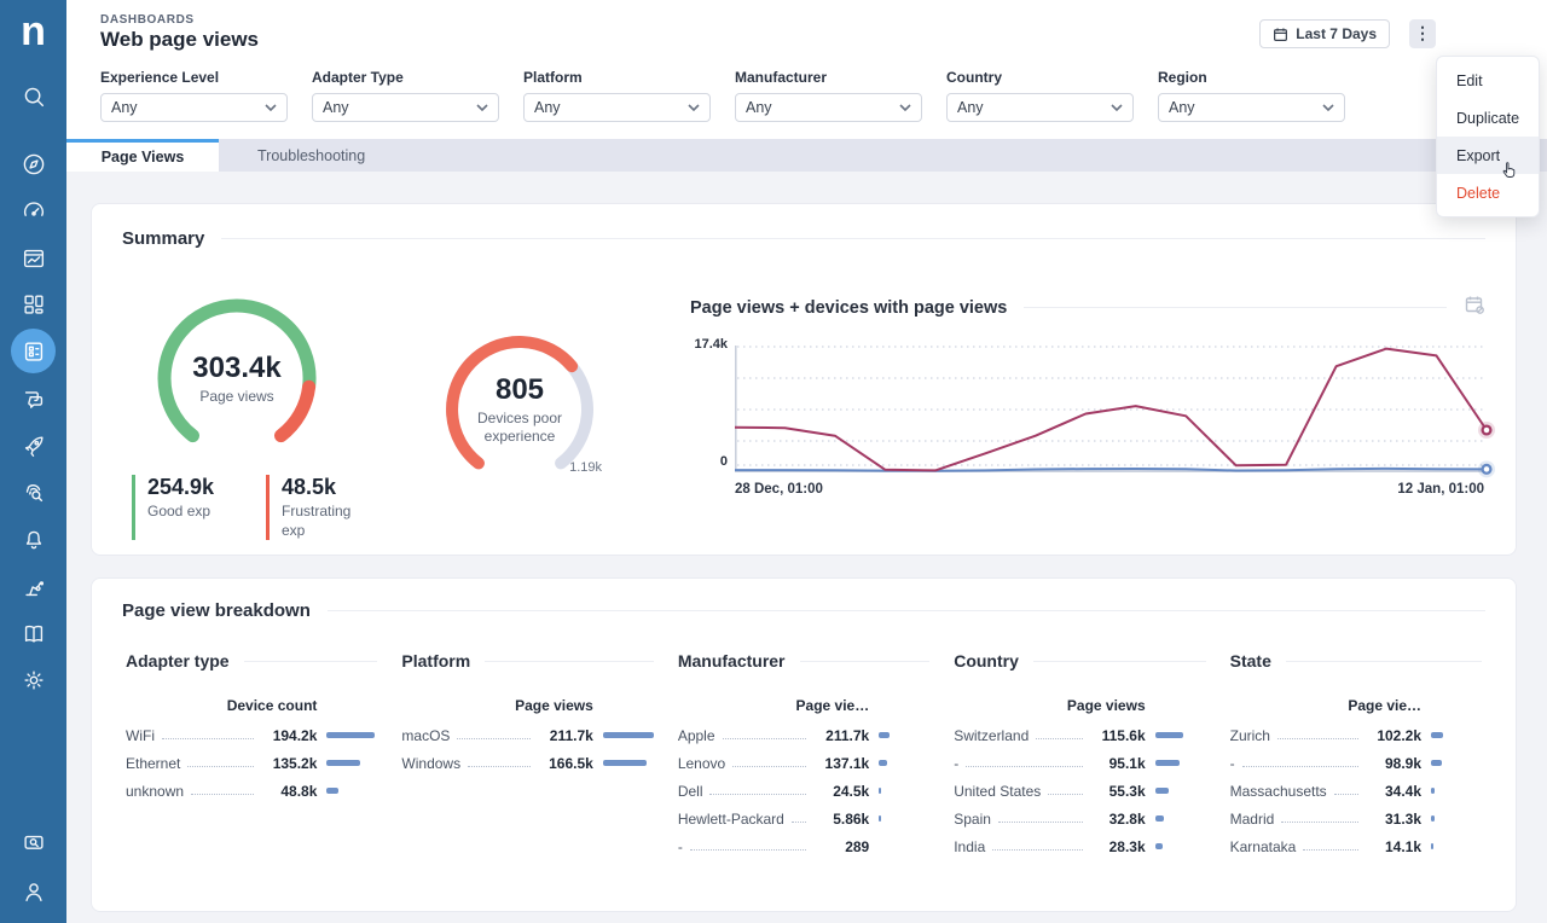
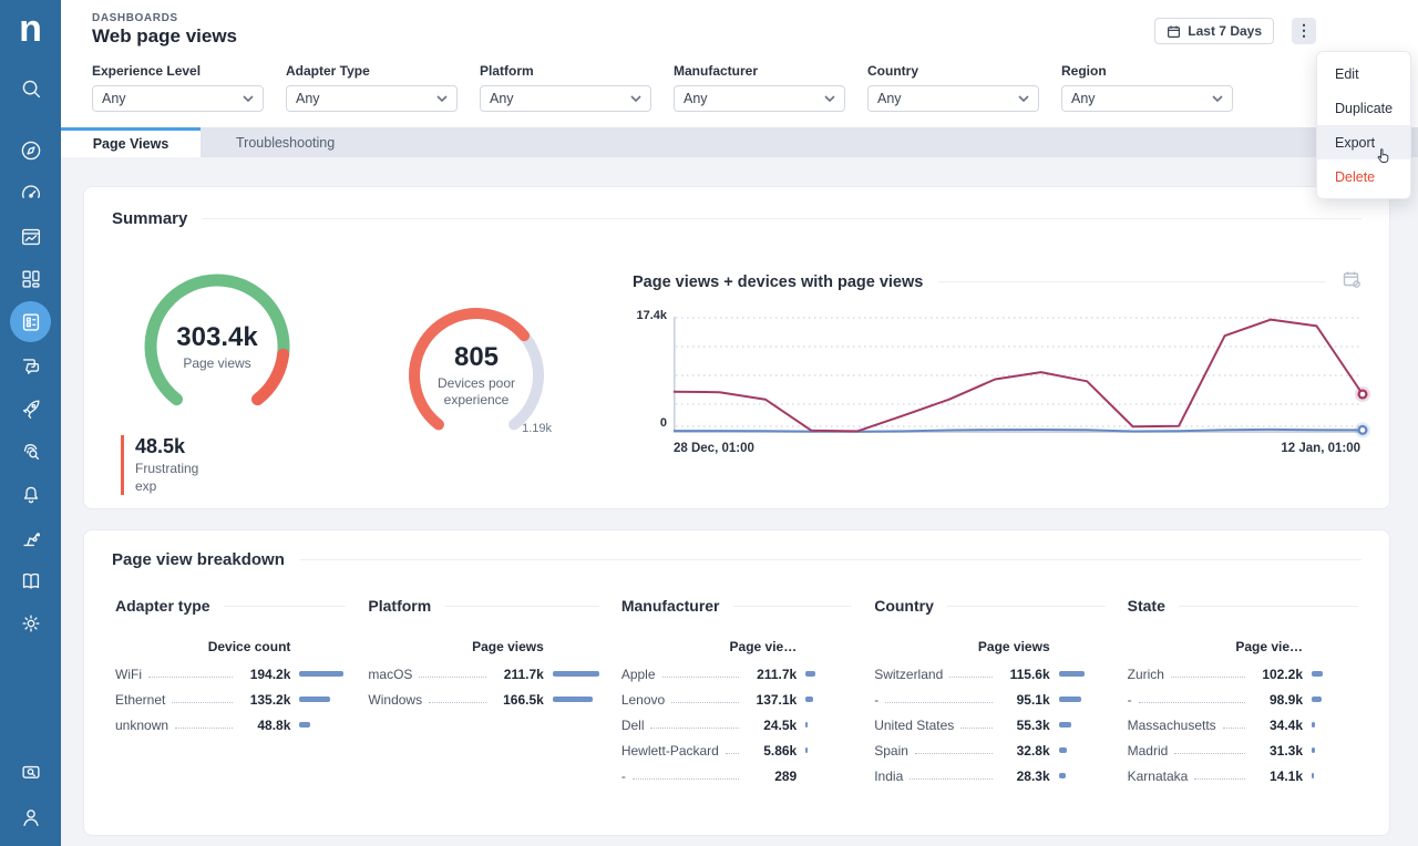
  n
  DASHBOARDS
  Web page views
  Last 7 Days
  ⋮
  Experience Level
  Any
  Adapter Type
  Any
  Platform
  Any
  Manufacturer
  Any
  Country
  Any
  Region
  Any
  Page Views
  Troubleshooting
  Summary
  303.4k
  Page views
- 254.9k
- Good exp
  48.5k
  Frustrating exp
  805
  Devices poor experience
  1.19k
  Page views + devices with page views
  17.4k
  0
  28 Dec, 01:00
  12 Jan, 01:00
  Page view breakdown
  Adapter type
  Device count
  WiFi
  194.2k
  Ethernet
  135.2k
  unknown
  48.8k
  Platform
  Page views
  macOS
  211.7k
  Windows
  166.5k
  Manufacturer
  Page vie…
  Apple
  211.7k
  Lenovo
  137.1k
  Dell
  24.5k
  Hewlett-Packard
  5.86k
  -
  289
  Country
  Page views
  Switzerland
  115.6k
  -
  95.1k
  United States
  55.3k
  Spain
  32.8k
  India
  28.3k
  State
  Page vie…
  Zurich
  102.2k
  -
  98.9k
  Massachusetts
  34.4k
  Madrid
  31.3k
  Karnataka
  14.1k
  Edit
  Duplicate
  Export
  Delete
